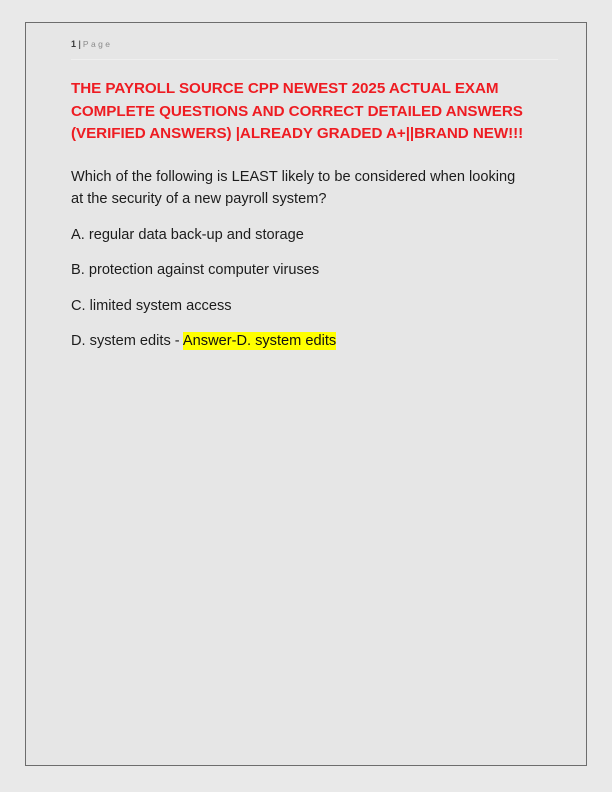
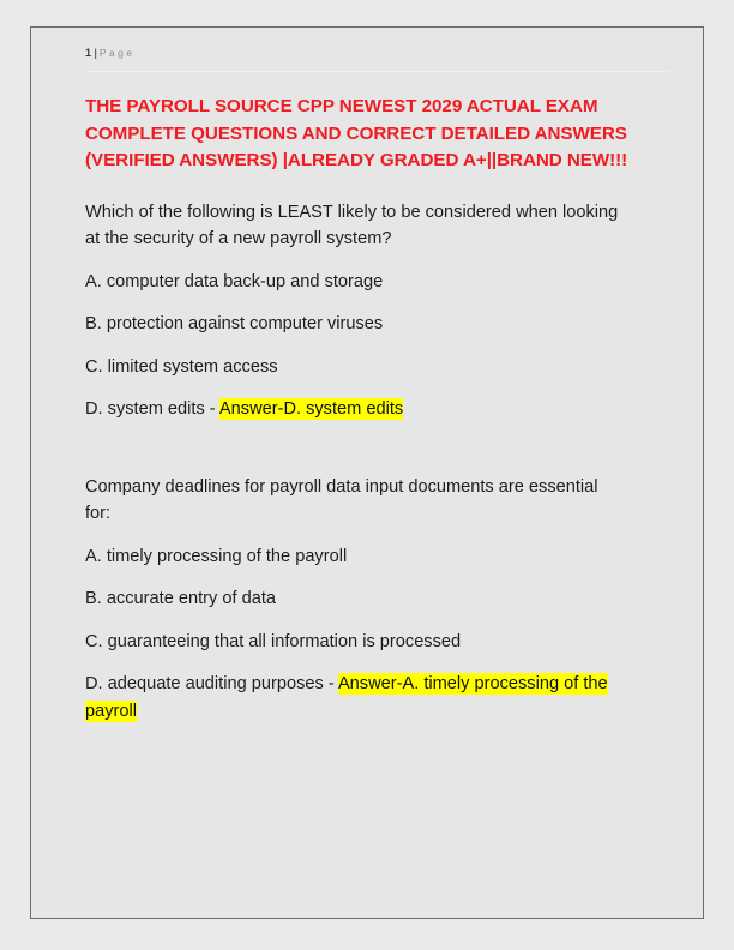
  1 | Page
- THE PAYROLL SOURCE CPP NEWEST 2025 ACTUAL EXAM COMPLETE QUESTIONS AND CORRECT DETAILED ANSWERS (VERIFIED ANSWERS) |ALREADY GRADED A+||BRAND NEW!!!
+ THE PAYROLL SOURCE CPP NEWEST 2029 ACTUAL EXAM COMPLETE QUESTIONS AND CORRECT DETAILED ANSWERS (VERIFIED ANSWERS) |ALREADY GRADED A+||BRAND NEW!!!
  Which of the following is LEAST likely to be considered when looking at the security of a new payroll system?
- A. regular data back-up and storage
+ A. computer data back-up and storage
  B. protection against computer viruses
  C. limited system access
  D. system edits - Answer-D. system edits
+ Company deadlines for payroll data input documents are essential for:
+ A. timely processing of the payroll
+ B. accurate entry of data
+ C. guaranteeing that all information is processed
+ D. adequate auditing purposes - Answer-A. timely processing of the payroll
